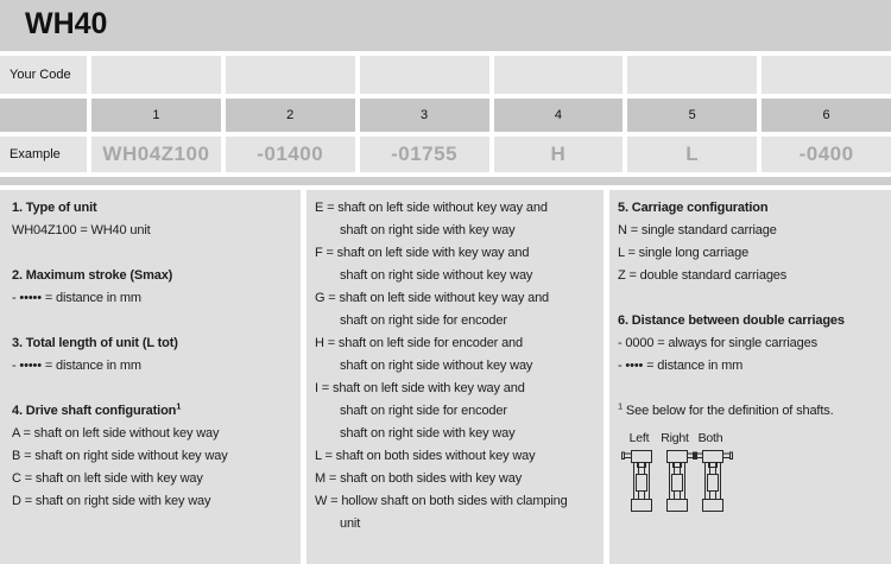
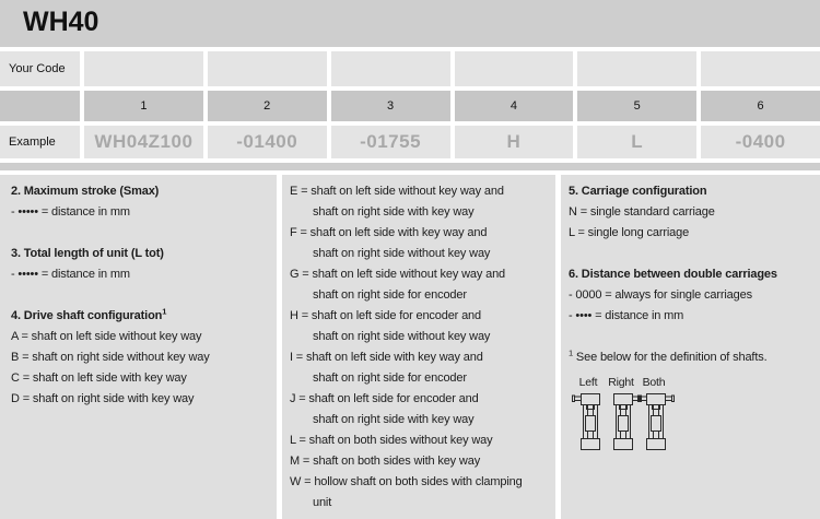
  WH40
  Your Code
  1
  2
  3
  4
  5
  6
  Example
  WH04Z100
  -01400
  -01755
  H
  L
  -0400
- 1. Type of unit
- WH04Z100 = WH40 unit
  2. Maximum stroke (Smax)
  - ••••• = distance in mm
  3. Total length of unit (L tot)
  - ••••• = distance in mm
  4. Drive shaft configuration1
  A = shaft on left side without key way
  B = shaft on right side without key way
  C = shaft on left side with key way
  D = shaft on right side with key way
  E = shaft on left side without key way and
  shaft on right side with key way
  F = shaft on left side with key way and
  shaft on right side without key way
  G = shaft on left side without key way and
  shaft on right side for encoder
  H = shaft on left side for encoder and
  shaft on right side without key way
  I = shaft on left side with key way and
  shaft on right side for encoder
+ J = shaft on left side for encoder and
  shaft on right side with key way
  L = shaft on both sides without key way
  M = shaft on both sides with key way
  W = hollow shaft on both sides with clamping
  unit
  5. Carriage configuration
  N = single standard carriage
  L = single long carriage
- Z = double standard carriages
  6. Distance between double carriages
  - 0000 = always for single carriages
  - •••• = distance in mm
  1 See below for the definition of shafts.
  Left
  Right
  Both
